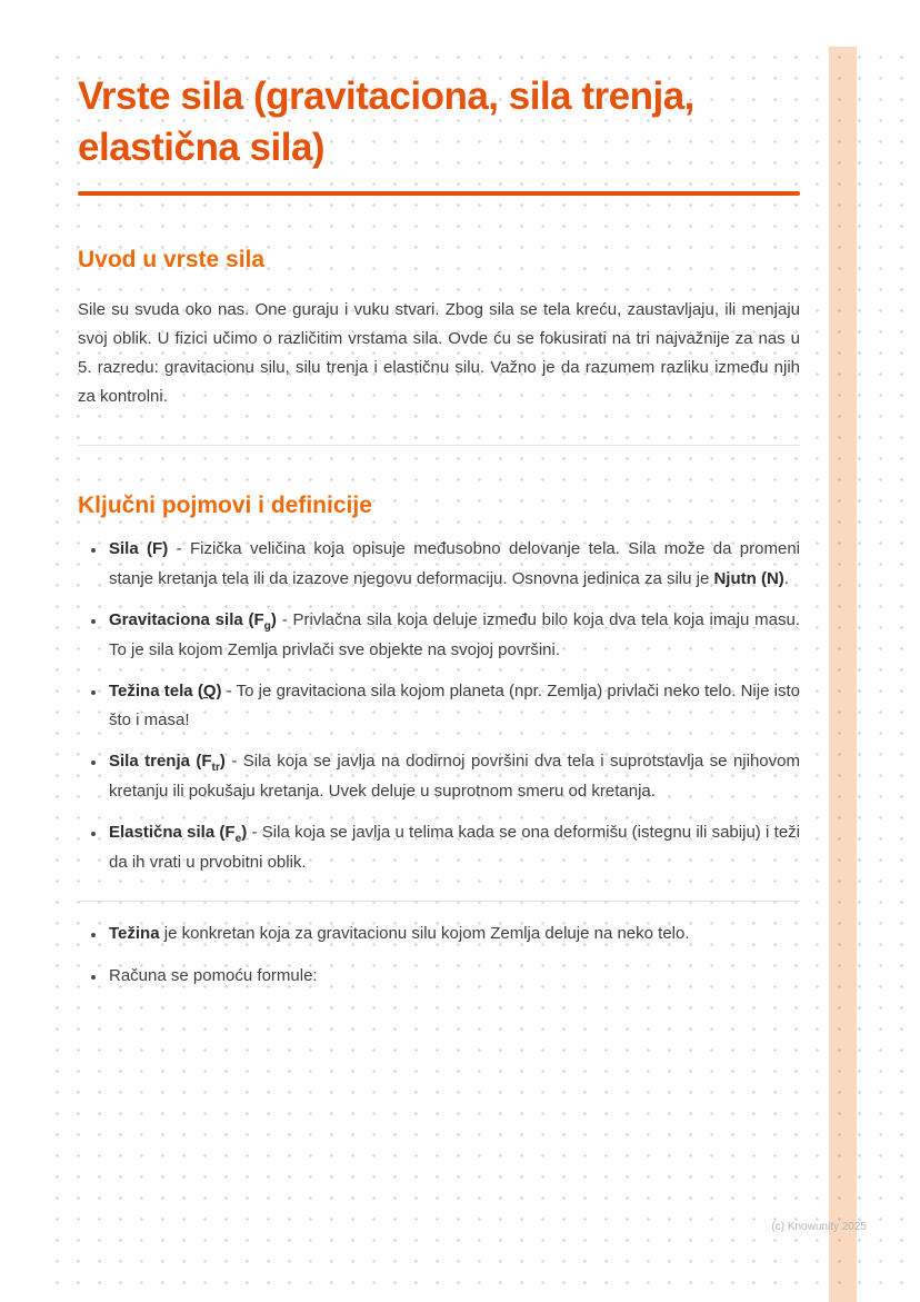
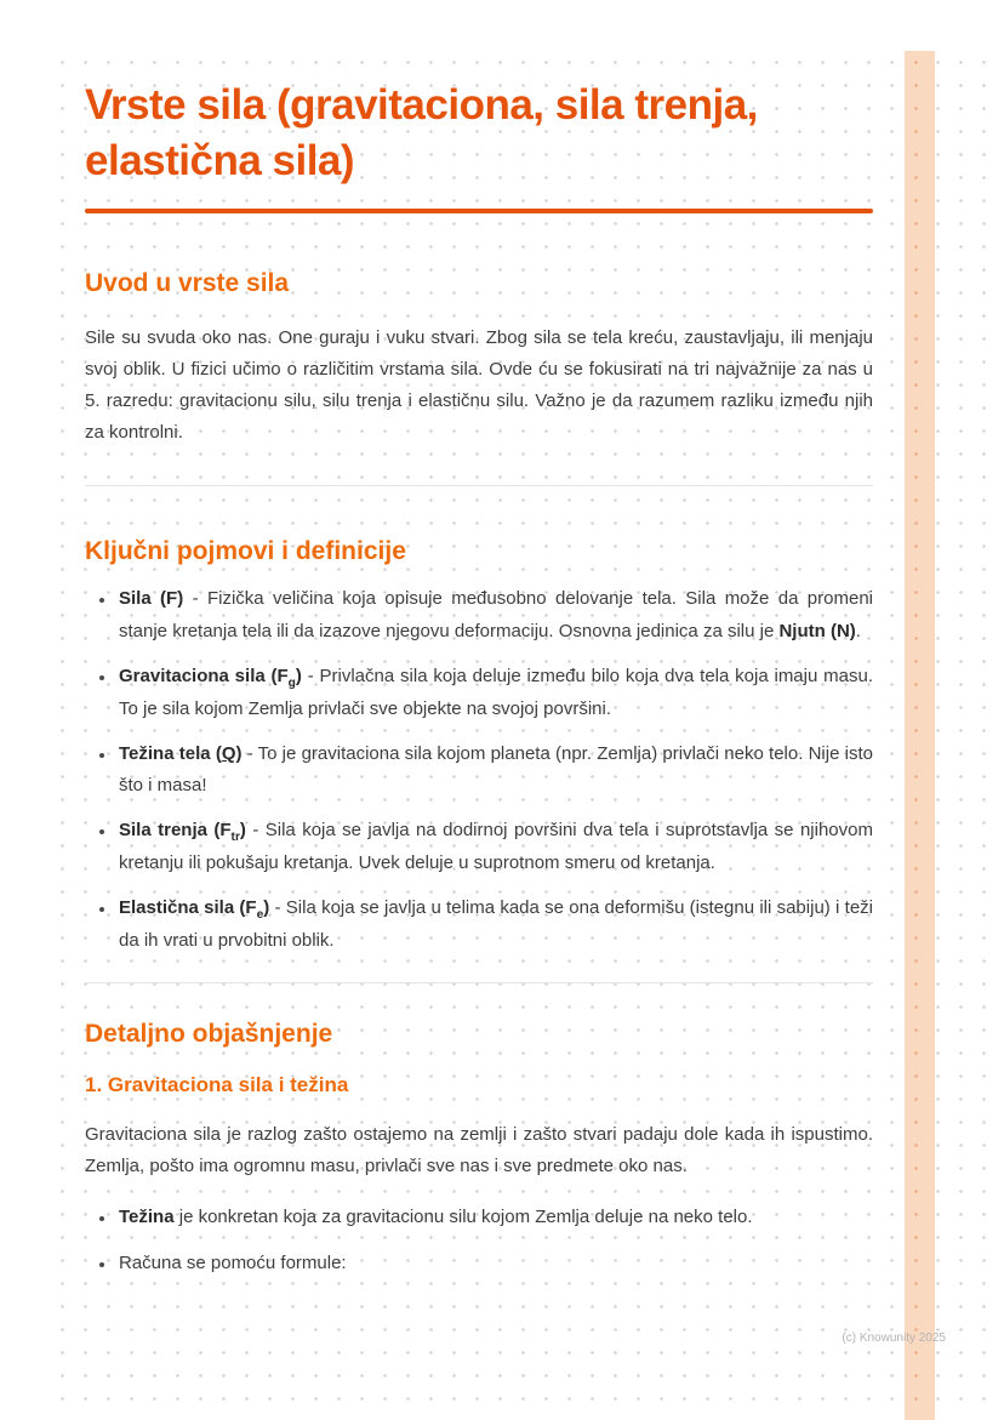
  Vrste sila (gravitaciona, sila trenja, elastična sila)
  Uvod u vrste sila
  Sile su svuda oko nas. One guraju i vuku stvari. Zbog sila se tela kreću, zaustavljaju, ili menjaju svoj oblik. U fizici učimo o različitim vrstama sila. Ovde ću se fokusirati na tri najvažnije za nas u 5. razredu: gravitacionu silu, silu trenja i elastičnu silu. Važno je da razumem razliku između njih za kontrolni.
  Ključni pojmovi i definicije
  Sila (F) - Fizička veličina koja opisuje međusobno delovanje tela. Sila može da promeni stanje kretanja tela ili da izazove njegovu deformaciju. Osnovna jedinica za silu je Njutn (N).
  Gravitaciona sila (Fg) - Privlačna sila koja deluje između bilo koja dva tela koja imaju masu. To je sila kojom Zemlja privlači sve objekte na svojoj površini.
  Težina tela (Q) - To je gravitaciona sila kojom planeta (npr. Zemlja) privlači neko telo. Nije isto što i masa!
  Sila trenja (Ftr) - Sila koja se javlja na dodirnoj površini dva tela i suprotstavlja se njihovom kretanju ili pokušaju kretanja. Uvek deluje u suprotnom smeru od kretanja.
  Elastična sila (Fe) - Sila koja se javlja u telima kada se ona deformišu (istegnu ili sabiju) i teži da ih vrati u prvobitni oblik.
+ Detaljno objašnjenje
+ 1. Gravitaciona sila i težina
+ Gravitaciona sila je razlog zašto ostajemo na zemlji i zašto stvari padaju dole kada ih ispustimo. Zemlja, pošto ima ogromnu masu, privlači sve nas i sve predmete oko nas.
  Težina je konkretan koja za gravitacionu silu kojom Zemlja deluje na neko telo.
  Računa se pomoću formule:
  (c) Knowunity 2025
